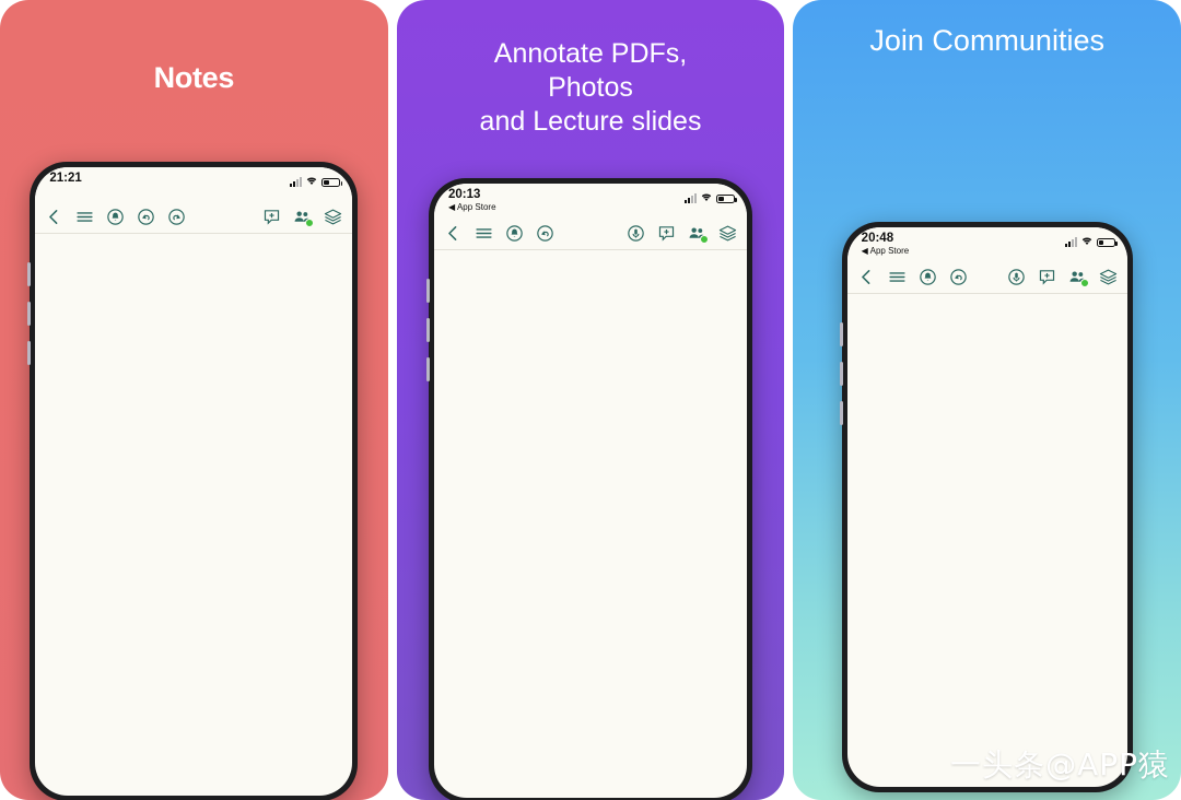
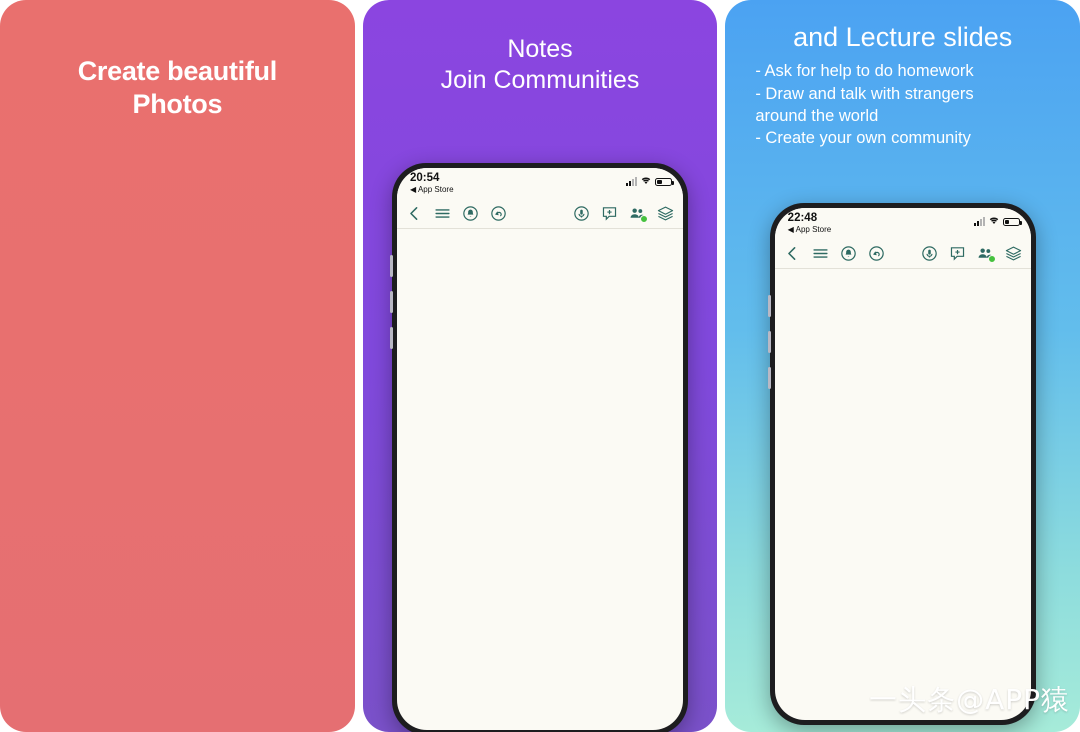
+ Create beautiful
- Notes
+ Photos
- 21:21
- Annotate PDFs,
- Photos
+ Notes
- and Lecture slides
+ Join Communities
- 20:13
+ 20:54
  ◀ App Store
- Join Communities
+ and Lecture slides
+ - Ask for help to do homework
+ - Draw and talk with strangers
+ around the world
+ - Create your own community
- 20:48
+ 22:48
  ◀ App Store
  一头条@APP猿
